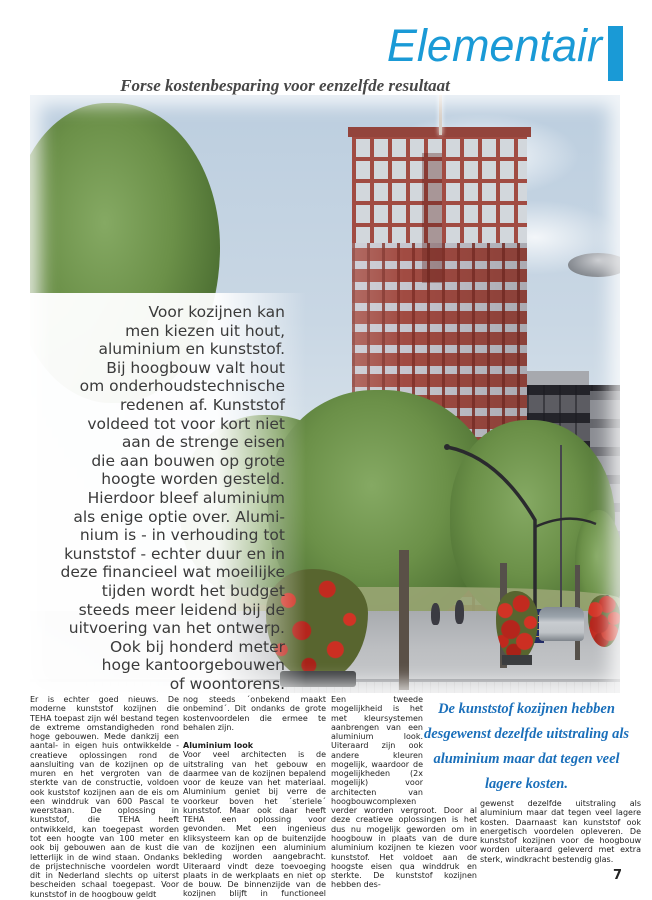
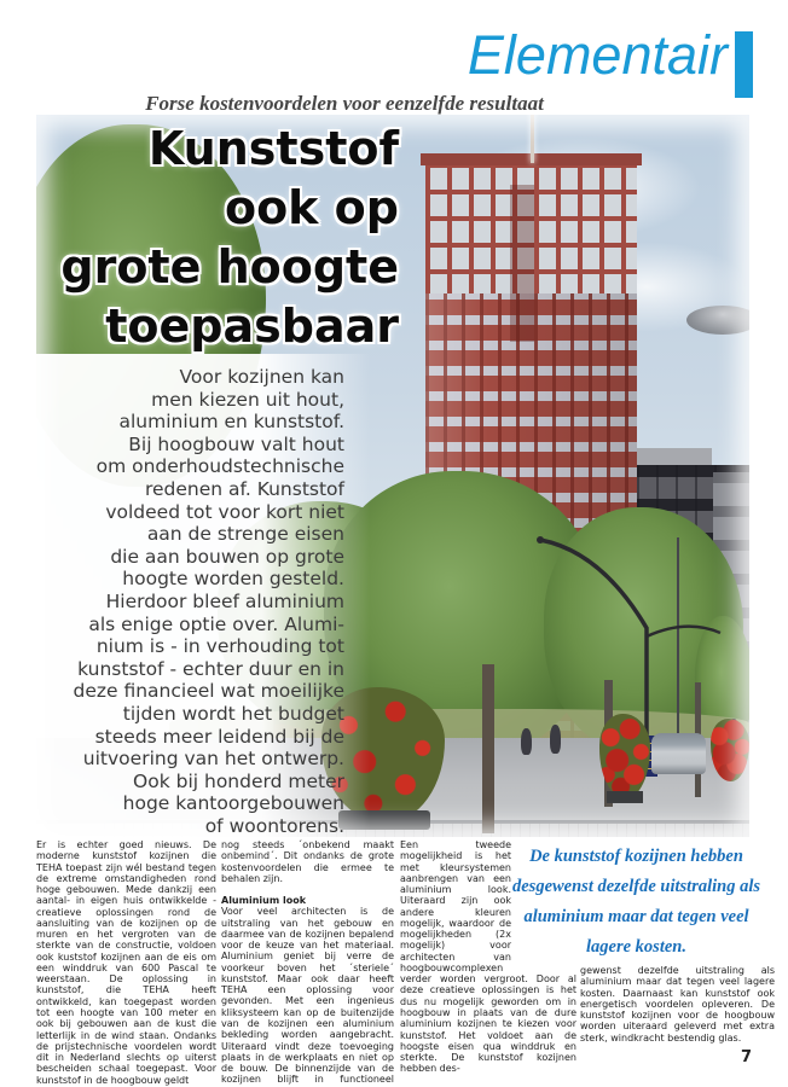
  Elementair
- Forse kostenbesparing voor eenzelfde resultaat
+ Forse kostenvoordelen voor eenzelfde resultaat
+ Kunststof
+ ook op
+ grote hoogte
+ toepasbaar
  Voor kozijnen kan
  men kiezen uit hout,
  aluminium en kunststof.
  Bij hoogbouw valt hout
  om onderhoudstechnische
  redenen af. Kunststof
  voldeed tot voor kort niet
  aan de strenge eisen
  die aan bouwen op grote
  hoogte worden gesteld.
  Hierdoor bleef aluminium
  als enige optie over. Alumi-
  nium is - in verhouding tot
  kunststof - echter duur en in
  deze financieel wat moeilijke
  tijden wordt het budget
  steeds meer leidend bij de
  uitvoering van het ontwerp.
  Ook bij honderd meter
  hoge kantoorgebouwen
  of woontorens.
  Er is echter goed nieuws. De moderne kunststof kozijnen die TEHA toepast zijn wél bestand tegen de extreme omstandigheden rond hoge gebouwen. Mede dankzij een aantal- in eigen huis ontwikkelde - creatieve oplossingen rond de aansluiting van de kozijnen op de muren en het vergroten van de sterkte van de constructie, voldoen ook kuststof kozijnen aan de eis om een winddruk van 600 Pascal te weerstaan. De oplossing in kunststof, die TEHA heeft ontwikkeld, kan toegepast worden tot een hoogte van 100 meter en ook bij gebouwen aan de kust die letterlijk in de wind staan. Ondanks de prijstechnische voordelen wordt dit in Nederland slechts op uiterst bescheiden schaal toegepast. Voor kunststof in de hoogbouw geldt
  nog steeds ´onbekend maakt onbemind´. Dit ondanks de grote kostenvoordelen die ermee te behalen zijn.
  Aluminium look
  Voor veel architecten is de uitstraling van het gebouw en daarmee van de kozijnen bepalend voor de keuze van het materiaal. Aluminium geniet bij verre de voorkeur boven het ´steriele´ kunststof. Maar ook daar heeft TEHA een oplossing voor gevonden. Met een ingenieus kliksysteem kan op de buitenzijde van de kozijnen een aluminium bekleding worden aangebracht. Uiteraard vindt deze toevoeging plaats in de werkplaats en niet op de bouw. De binnenzijde van de kozijnen blijft in functioneel
  Een tweede mogelijkheid is het met kleursystemen aanbrengen van een aluminium look. Uiteraard zijn ook andere kleuren mogelijk, waardoor de mogelijkheden (2x mogelijk) voor architecten van hoogbouwcomplexen verder worden vergroot. Door al deze creatieve oplossingen is het dus nu mogelijk geworden om in hoogbouw in plaats van de dure aluminium kozijnen te kiezen voor kunststof. Het voldoet aan de hoogste eisen qua winddruk en sterkte. De kunststof kozijnen hebben des-
  De kunststof kozijnen hebben desgewenst dezelfde uitstraling als aluminium maar dat tegen veel lagere kosten.
  gewenst dezelfde uitstraling als aluminium maar dat tegen veel lagere kosten. Daarnaast kan kunststof ook energetisch voordelen opleveren. De kunststof kozijnen voor de hoogbouw worden uiteraard geleverd met extra sterk, windkracht bestendig glas.
  7
